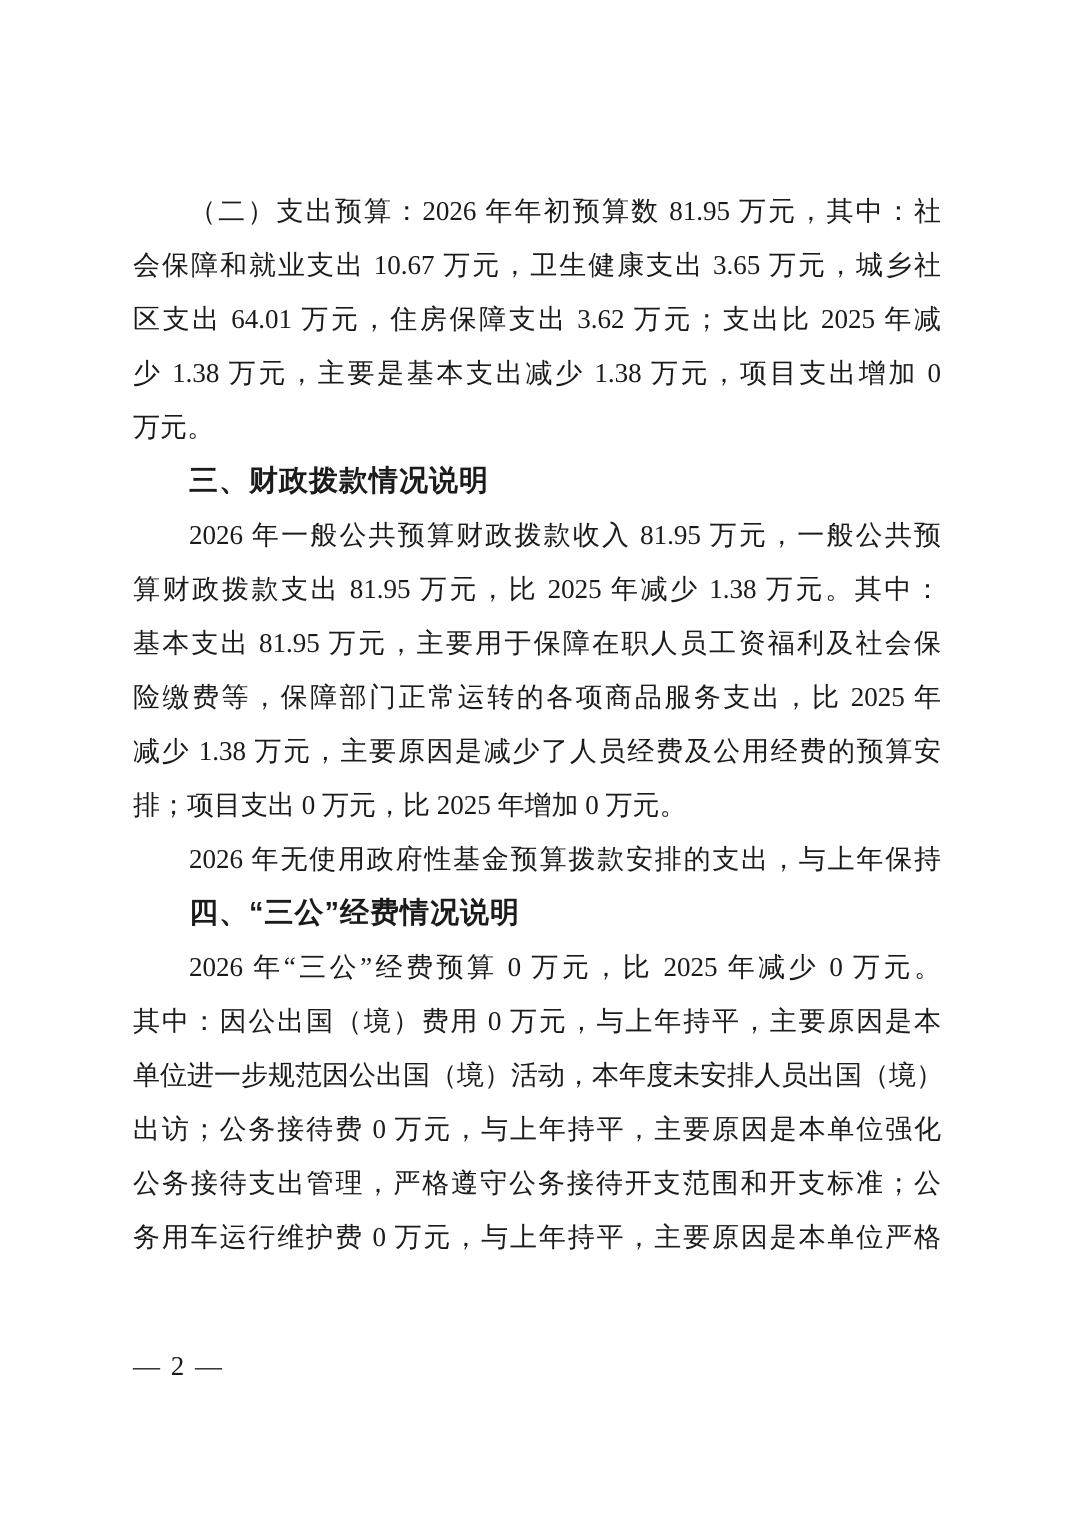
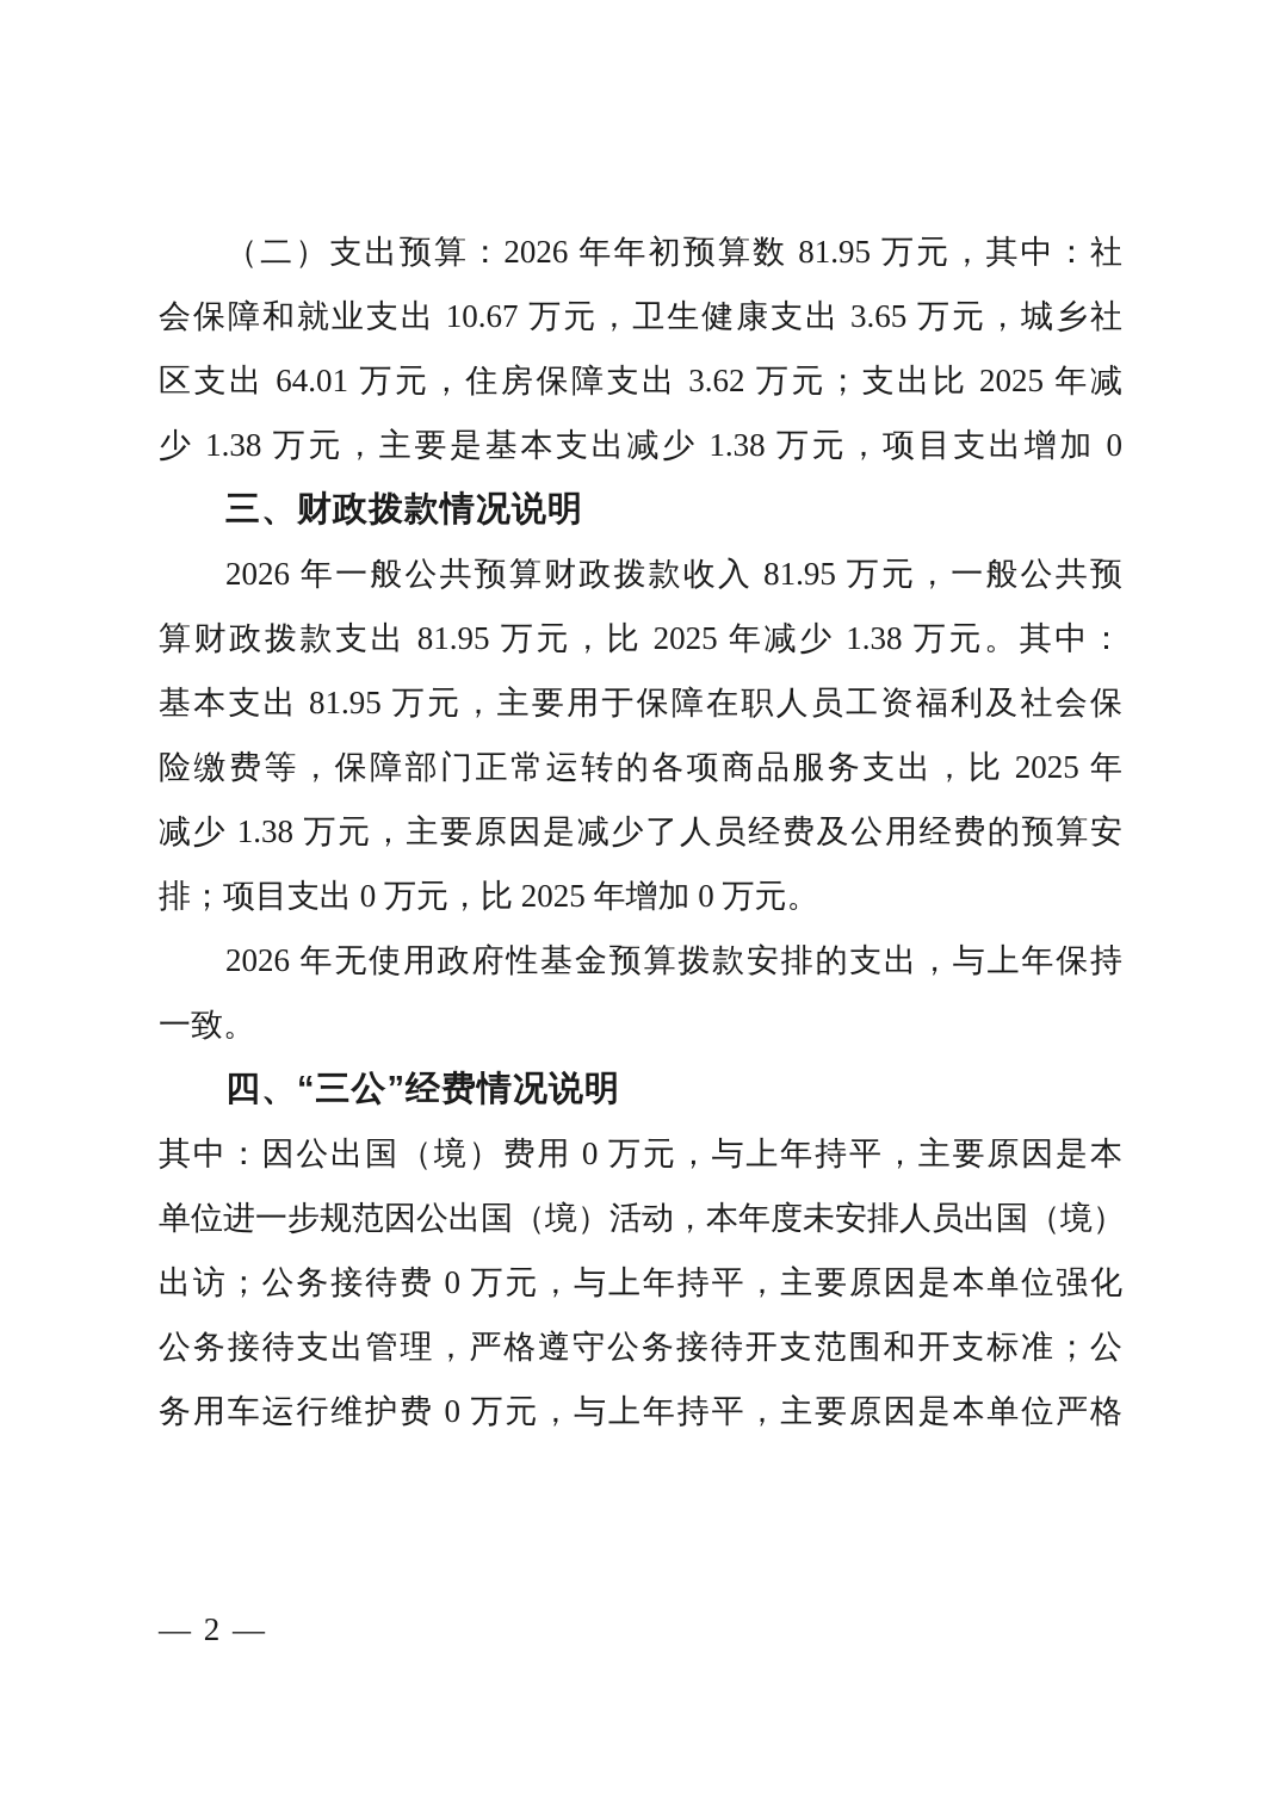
  （二）支出预算：2026 年年初预算数 81.95 万元，其中：社
  会保障和就业支出 10.67 万元，卫生健康支出 3.65 万元，城乡社
  区支出 64.01 万元，住房保障支出 3.62 万元；支出比 2025 年减
  少 1.38 万元，主要是基本支出减少 1.38 万元，项目支出增加 0
- 万元。
  三、财政拨款情况说明
  2026 年一般公共预算财政拨款收入 81.95 万元，一般公共预
  算财政拨款支出 81.95 万元，比 2025 年减少 1.38 万元。其中：
  基本支出 81.95 万元，主要用于保障在职人员工资福利及社会保
  险缴费等，保障部门正常运转的各项商品服务支出，比 2025 年
  减少 1.38 万元，主要原因是减少了人员经费及公用经费的预算安
  排；项目支出 0 万元，比 2025 年增加 0 万元。
  2026 年无使用政府性基金预算拨款安排的支出，与上年保持
+ 一致。
  四、“三公”经费情况说明
- 2026 年“三公”经费预算 0 万元，比 2025 年减少 0 万元。
  其中：因公出国（境）费用 0 万元，与上年持平，主要原因是本
  单位进一步规范因公出国（境）活动，本年度未安排人员出国（境）
  出访；公务接待费 0 万元，与上年持平，主要原因是本单位强化
  公务接待支出管理，严格遵守公务接待开支范围和开支标准；公
  务用车运行维护费 0 万元，与上年持平，主要原因是本单位严格
  — 2 —
